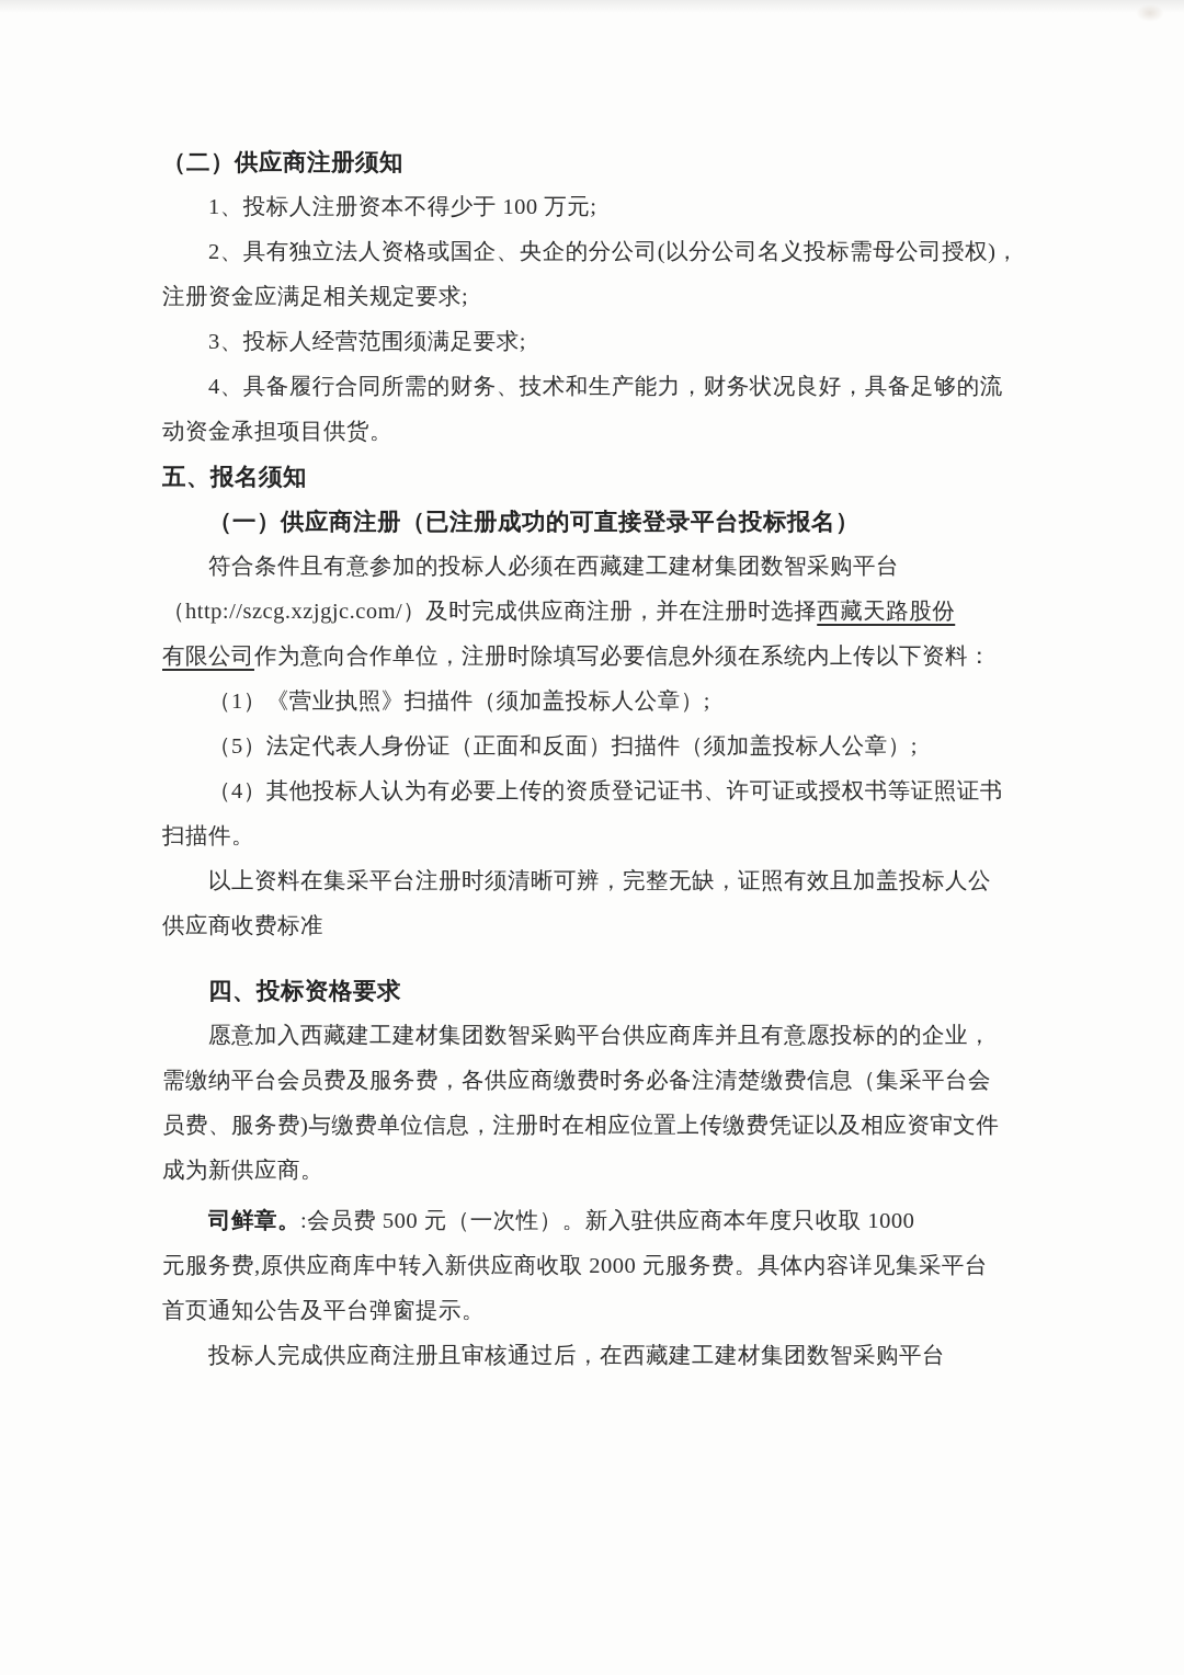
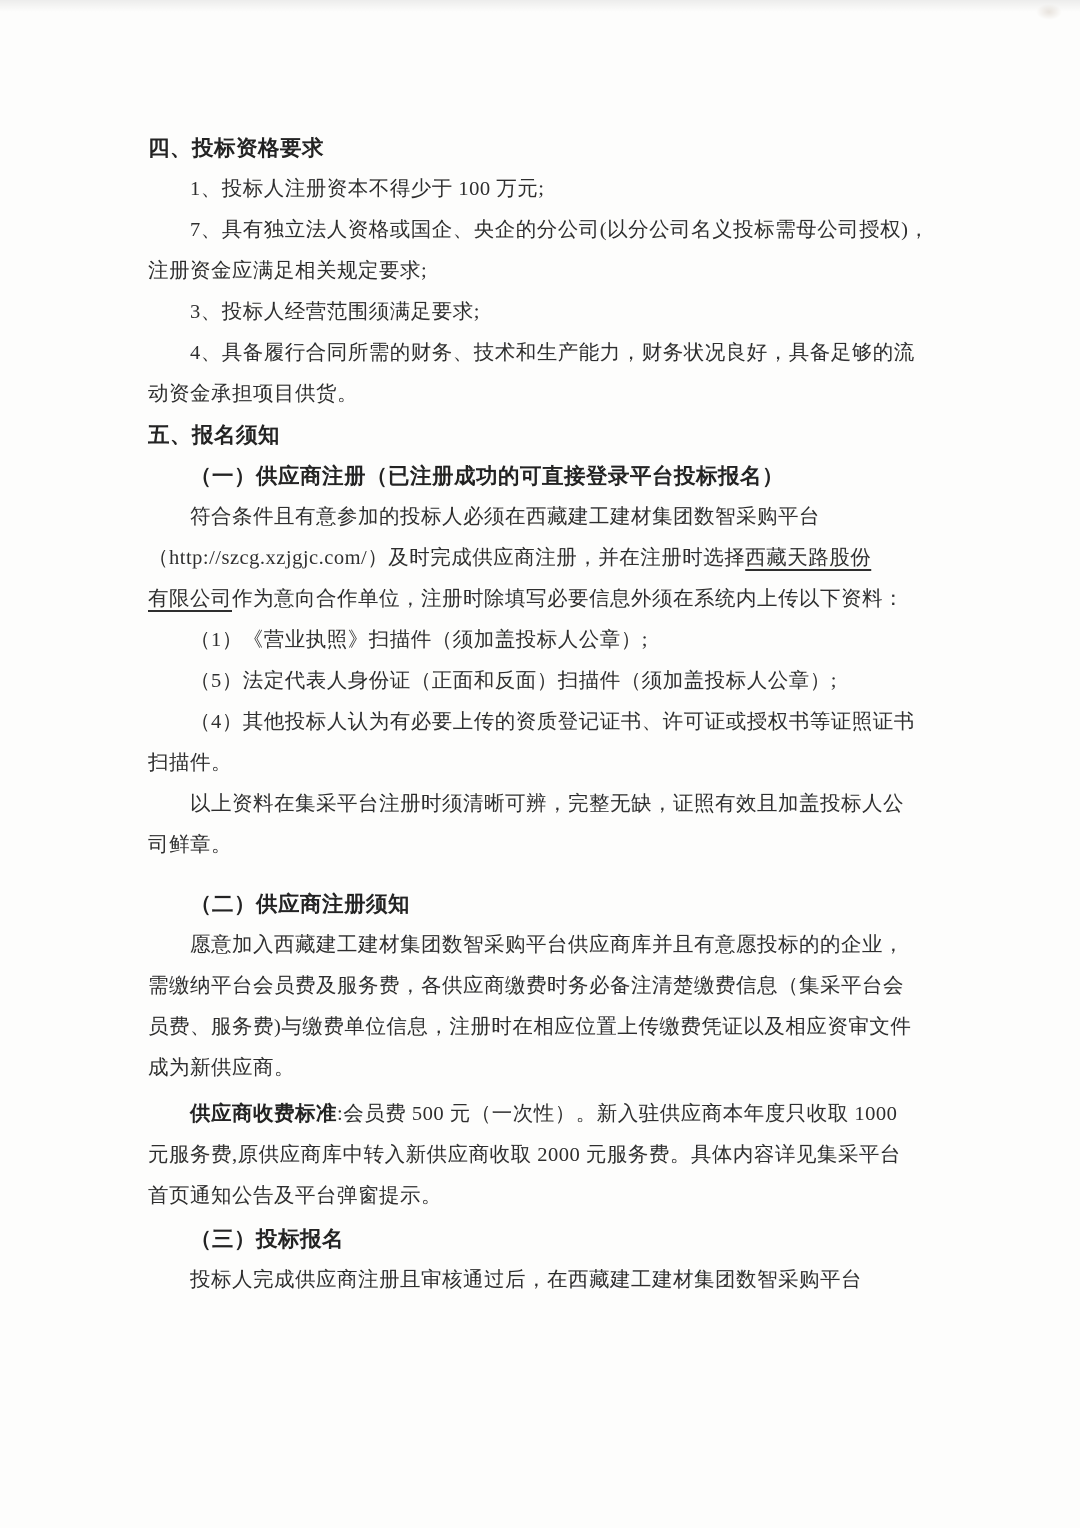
- （二）供应商注册须知
+ 四、投标资格要求
  1、投标人注册资本不得少于 100 万元;
- 2、具有独立法人资格或国企、央企的分公司(以分公司名义投标需母公司授权)，
+ 7、具有独立法人资格或国企、央企的分公司(以分公司名义投标需母公司授权)，
  注册资金应满足相关规定要求;
  3、投标人经营范围须满足要求;
  4、具备履行合同所需的财务、技术和生产能力，财务状况良好，具备足够的流
  动资金承担项目供货。
  五、报名须知
  （一）供应商注册（已注册成功的可直接登录平台投标报名）
  符合条件且有意参加的投标人必须在西藏建工建材集团数智采购平台
  （http://szcg.xzjgjc.com/）及时完成供应商注册，并在注册时选择西藏天路股份
  有限公司作为意向合作单位，注册时除填写必要信息外须在系统内上传以下资料：
  （1）《营业执照》扫描件（须加盖投标人公章）;
  （5）法定代表人身份证（正面和反面）扫描件（须加盖投标人公章）;
  （4）其他投标人认为有必要上传的资质登记证书、许可证或授权书等证照证书
  扫描件。
  以上资料在集采平台注册时须清晰可辨，完整无缺，证照有效且加盖投标人公
- 供应商收费标准
+ 司鲜章。
- 四、投标资格要求
+ （二）供应商注册须知
  愿意加入西藏建工建材集团数智采购平台供应商库并且有意愿投标的的企业，
  需缴纳平台会员费及服务费，各供应商缴费时务必备注清楚缴费信息（集采平台会
  员费、服务费)与缴费单位信息，注册时在相应位置上传缴费凭证以及相应资审文件
  成为新供应商。
- 司鲜章。:会员费 500 元（一次性）。新入驻供应商本年度只收取 1000
+ 供应商收费标准:会员费 500 元（一次性）。新入驻供应商本年度只收取 1000
  元服务费,原供应商库中转入新供应商收取 2000 元服务费。具体内容详见集采平台
  首页通知公告及平台弹窗提示。
+ （三）投标报名
  投标人完成供应商注册且审核通过后，在西藏建工建材集团数智采购平台
